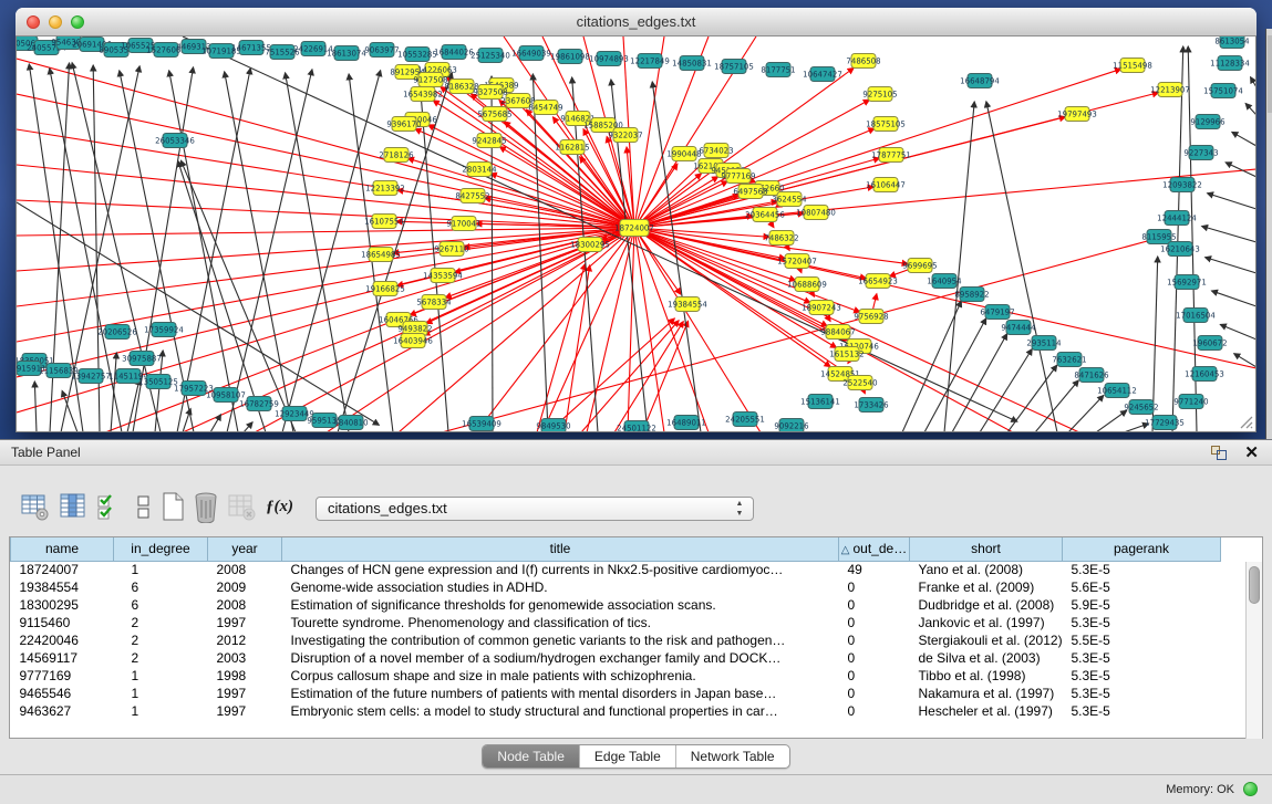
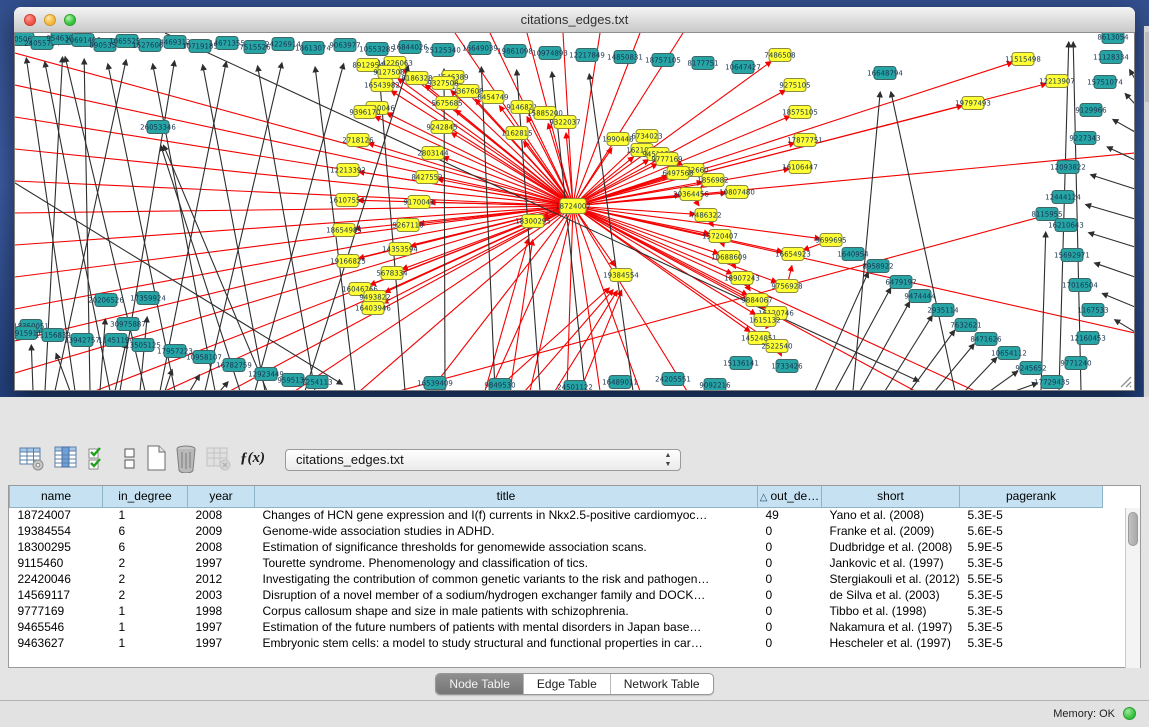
  citations_edges.txt
  240557
  954630
  206914
  890535
  1065525
  1527606
  4469313
  1071918
  14671355
  7515526
  24226914
  18613074
  9063977
  10553285
  16844026
  25125340
  16649039
  19861098
  10974893
  12217849
  14850831
  18757105
  8177751
  10647427
  26053346
  915911
  11156839
  13942757
  30975887
  1145119
  13505125
  17957223
  10958107
  16782759
  12923449
  20206526
  17359924
  959513
- 4840810
+ 7254113
  16539409
  9849530
  24501122
  16489011
  24205551
  15136141
  1733426
  9092216
  16648794
  1640954
  8958922
  6479197
  9474444
  2935114
  7632621
  8471626
  10654112
  9245652
  17729435
  8613054
  11128334
  15751074
  9129966
  9227343
  12093822
  12444124
  8115955
  16210643
  15692971
  17016504
- 1960672
+ 1167533
  12160453
  9771240
  891295
  14226063
  9127508
  16543982
  8186328
  9327508
  2367608
  5675685
  8454749
  914682
  9396170
  15885200
  9322037
  9242845
  2718126
  2803144
  12213392
  8427552
  9170041
  16107554
  18654985
  9267110
  14353594
  19166825
  5678334
  16046766
  9493822
  16403946
  18300295
  1162815
  1990448
  6734023
  16210
  9777169
  6497568
- 3624554
+ 1856982
  20364456
  10807480
  7486322
  15720407
  10688609
  18907243
  19384554
  16654923
  9699695
  9756928
  9884067
  1615132
  14524851
  2522540
  7486508
  9275105
  18575105
  17877751
  16106447
  11515498
  12213907
  19797493
  18724007
- Table Panel
- ✕
  ƒ(x)
  citations_edges.txt
  name	in_degree	year	title	△ out_de…	short	pagerank
  18724007	1	2008	Changes of HCN gene expression and I(f) currents in Nkx2.5-positive cardiomyoc…	49	Yano et al. (2008)	5.3E-5
  19384554	6	2009	Genome-wide association studies in ADHD.	0	Franke et al. (2009)	5.6E-5
  18300295	6	2008	Estimation of significance thresholds for genomewide association scans.	0	Dudbridge et al. (2008)	5.9E-5
  9115460	2	1997	Tourette syndrome. Phenomenology and classification of tics.	0	Jankovic et al. (1997)	5.3E-5
  22420046	2	2012	Investigating the contribution of common genetic variants to the risk and pathogen…	0	Stergiakouli et al. (2012)	5.5E-5
  14569117	2	2003	Disruption of a novel member of a sodium/hydrogen exchanger family and DOCK…	0	de Silva et al. (2003)	5.3E-5
  9777169	1	1998	Corpus callosum shape and size in male patients with schizophrenia.	0	Tibbo et al. (1998)	5.3E-5
  9465546	1	1997	Estimation of the future numbers of patients with mental disorders in Japan base…	0	Nakamura et al. (1997)	5.3E-5
  9463627	1	1997	Embryonic stem cells: a model to study structural and functional properties in car…	0	Hescheler et al. (1997)	5.3E-5
  Node Table
  Edge Table
  Network Table
  Memory: OK
